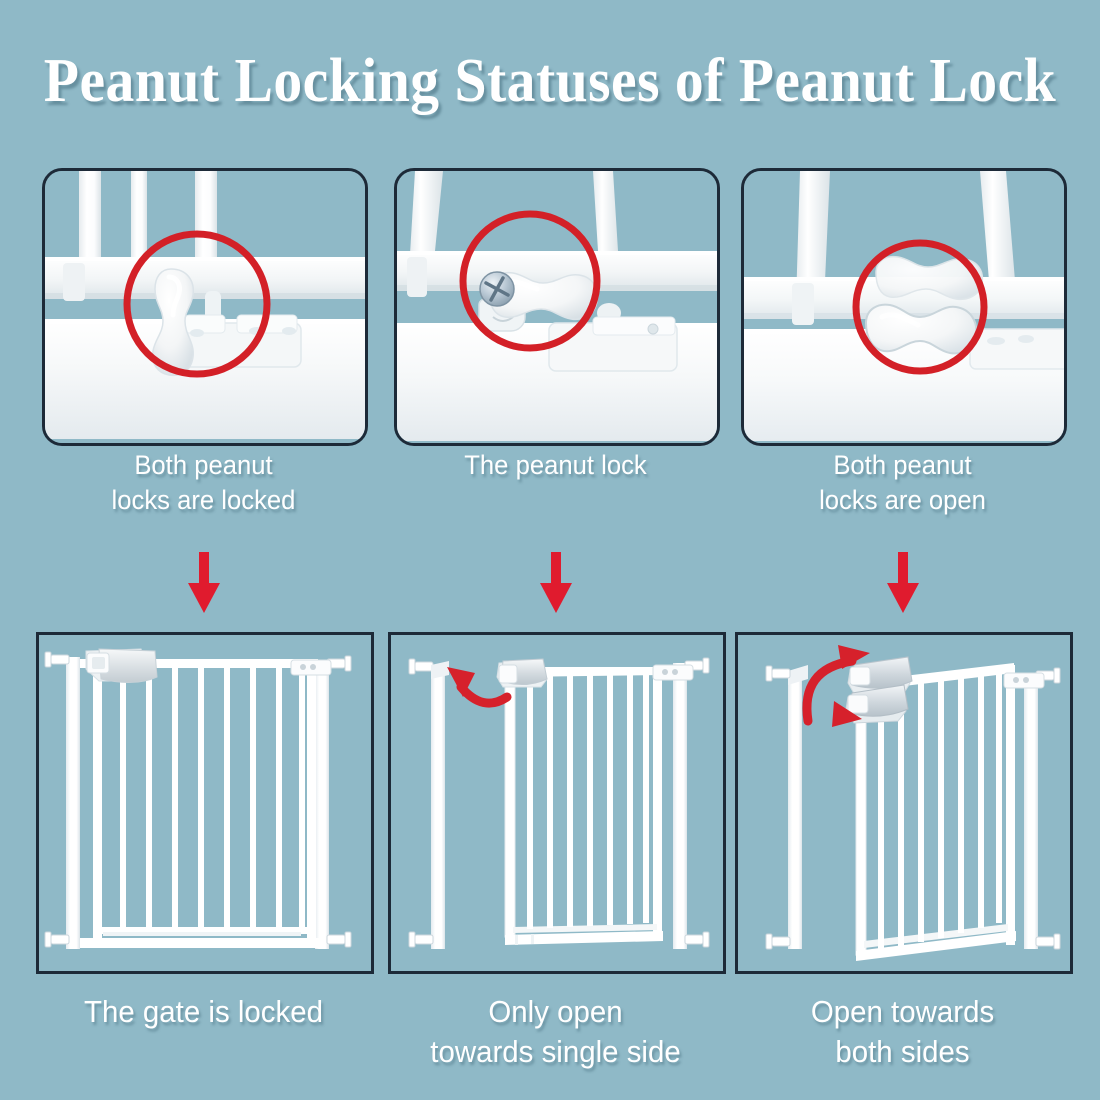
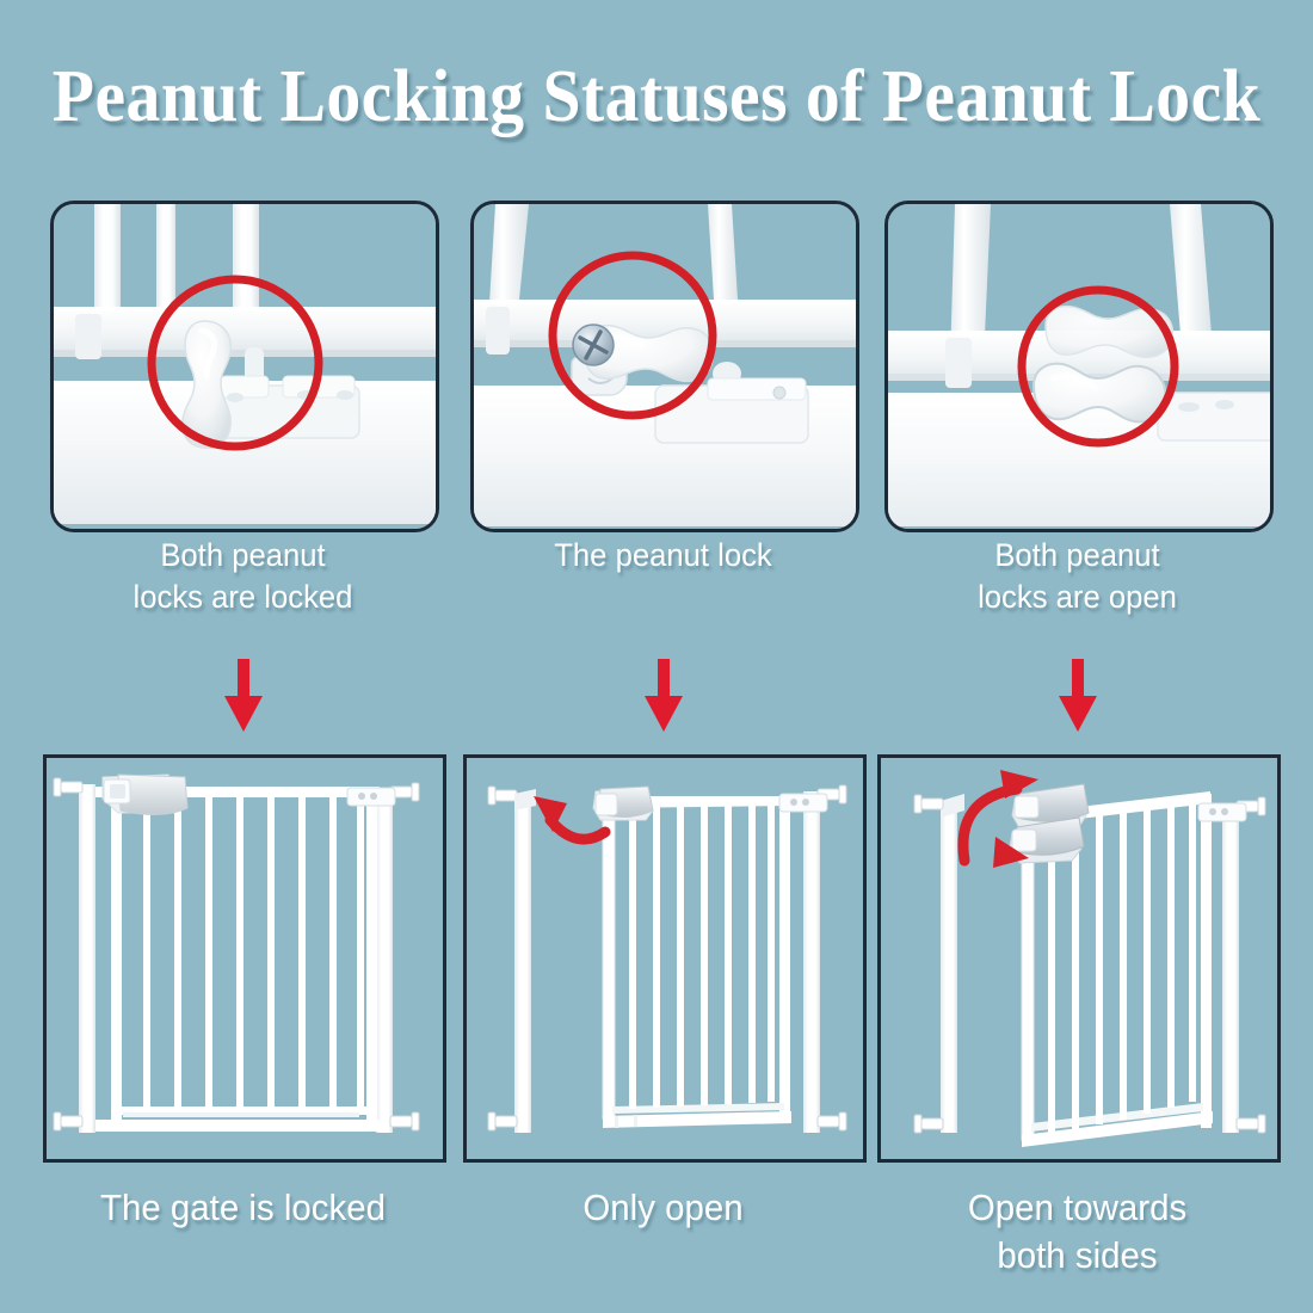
  Peanut Locking Statuses of Peanut Lock
  Both peanut
  locks are locked
  The gate is locked
  The peanut lock
  Only open
- towards single side
  Both peanut
  locks are open
  Open towards
  both sides
